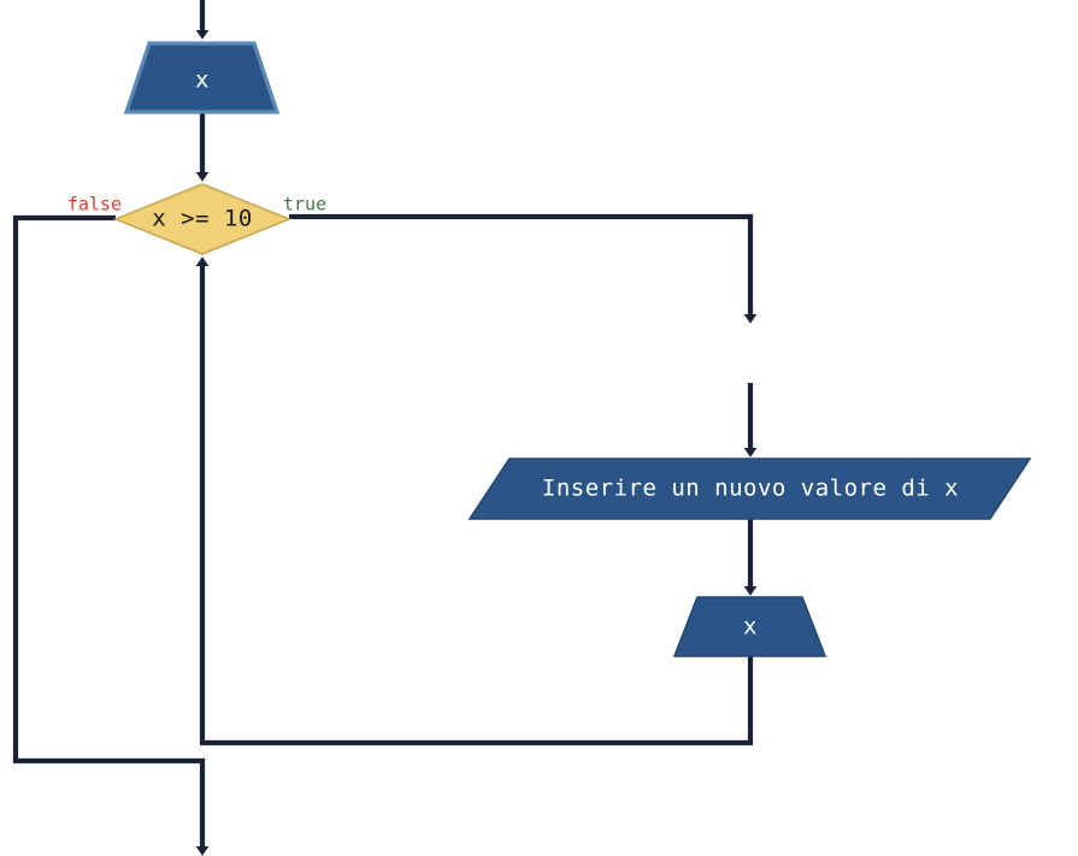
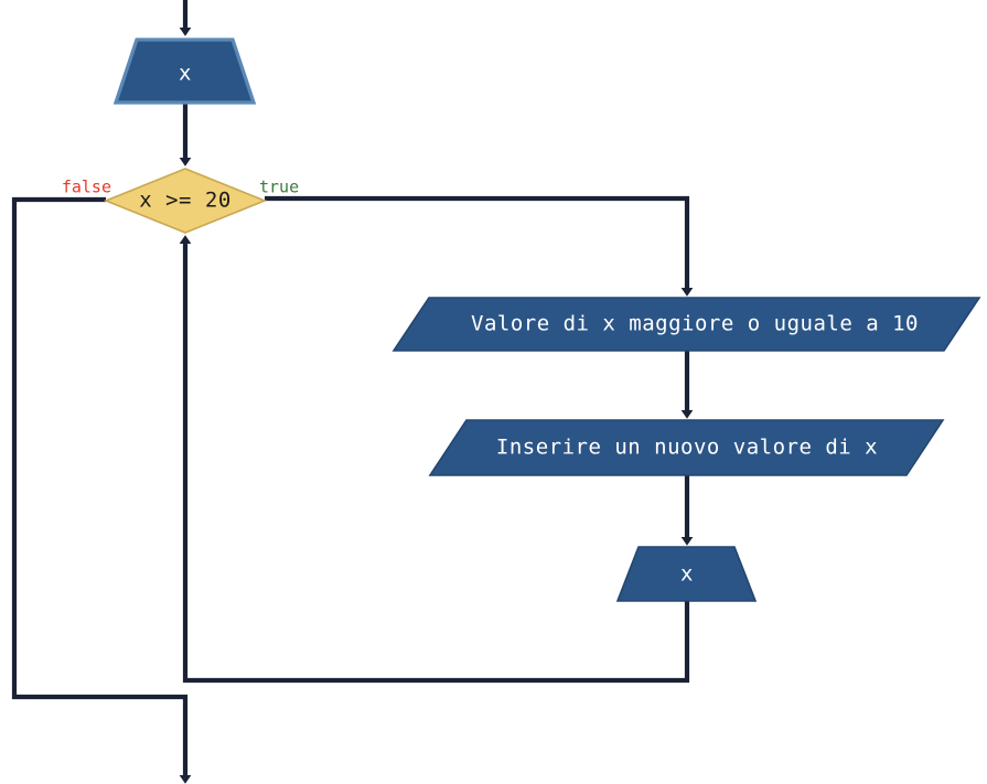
  x
- x >= 10
+ x >= 20
  false
  true
+ Valore di x maggiore o uguale a 10
  Inserire un nuovo valore di x
  x
